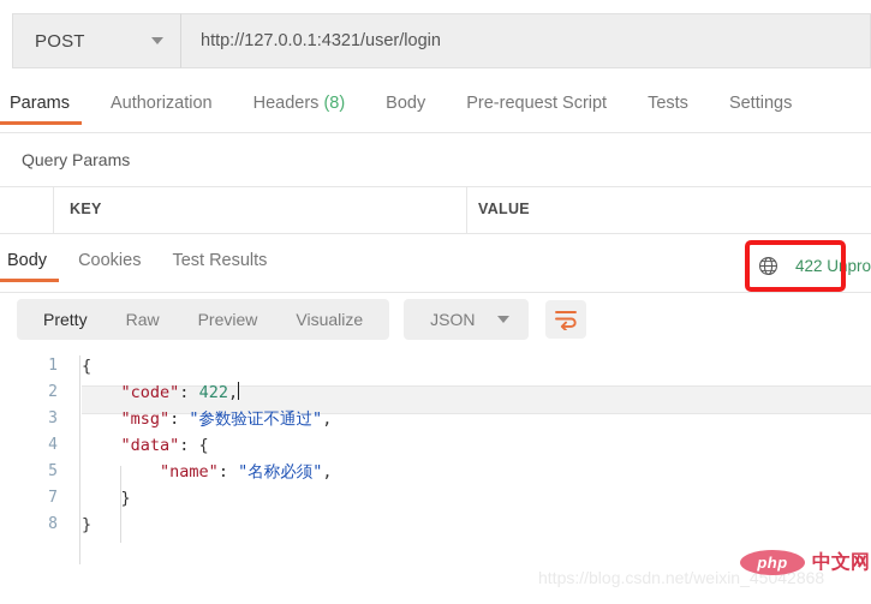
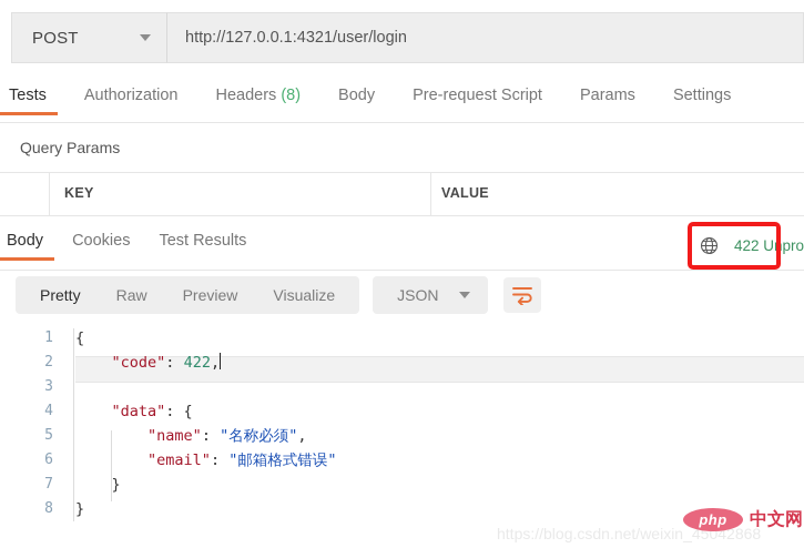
  POST
  http://127.0.0.1:4321/user/login
- Params
+ Tests
  Authorization
  Headers (8)
  Body
  Pre-request Script
- Tests
+ Params
  Settings
  Query Params
  KEY
  VALUE
  Body
  Cookies
  Test Results
  422 Unpro
  Pretty
  Raw
  Preview
  Visualize
  JSON
  1
  {
  2
  "code": 422,
  3
- "msg": "参数验证不通过",
  4
  "data": {
  5
  "name": "名称必须",
+ 6
+ "email": "邮箱格式错误"
  7
  }
  8
  }
  https://blog.csdn.net/weixin_45042868
  php
  中文网
